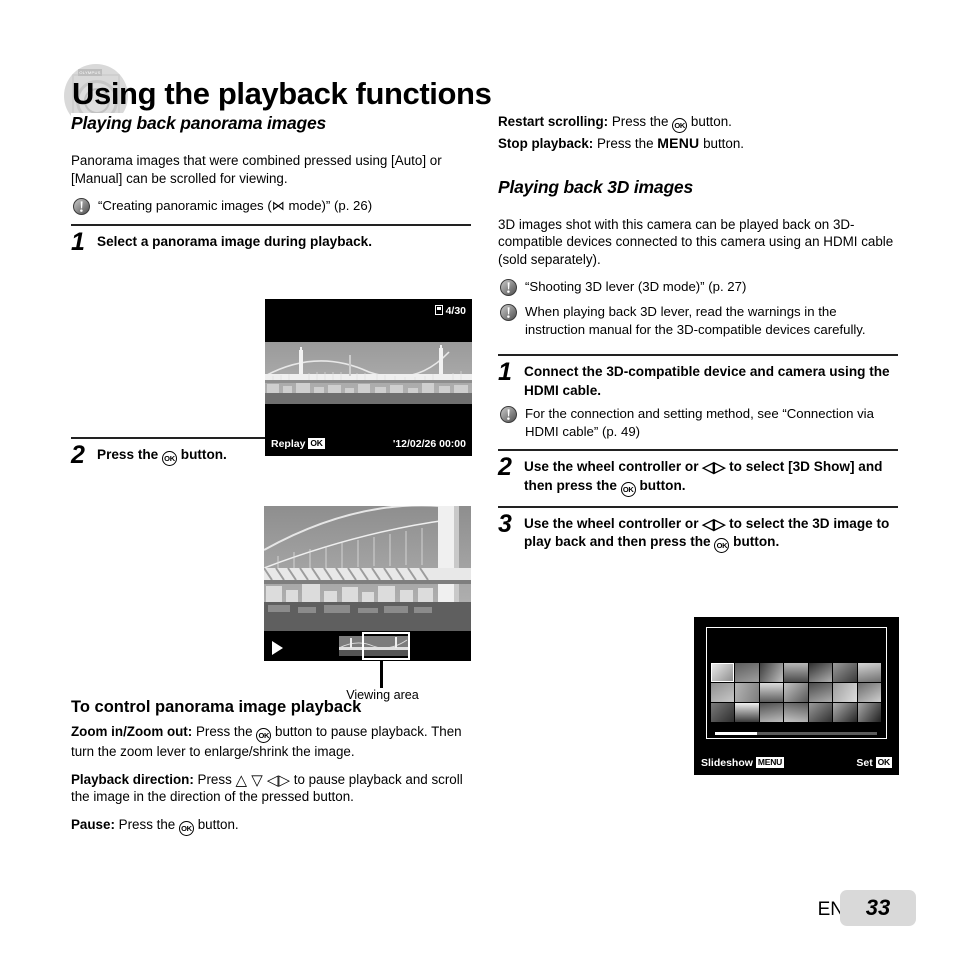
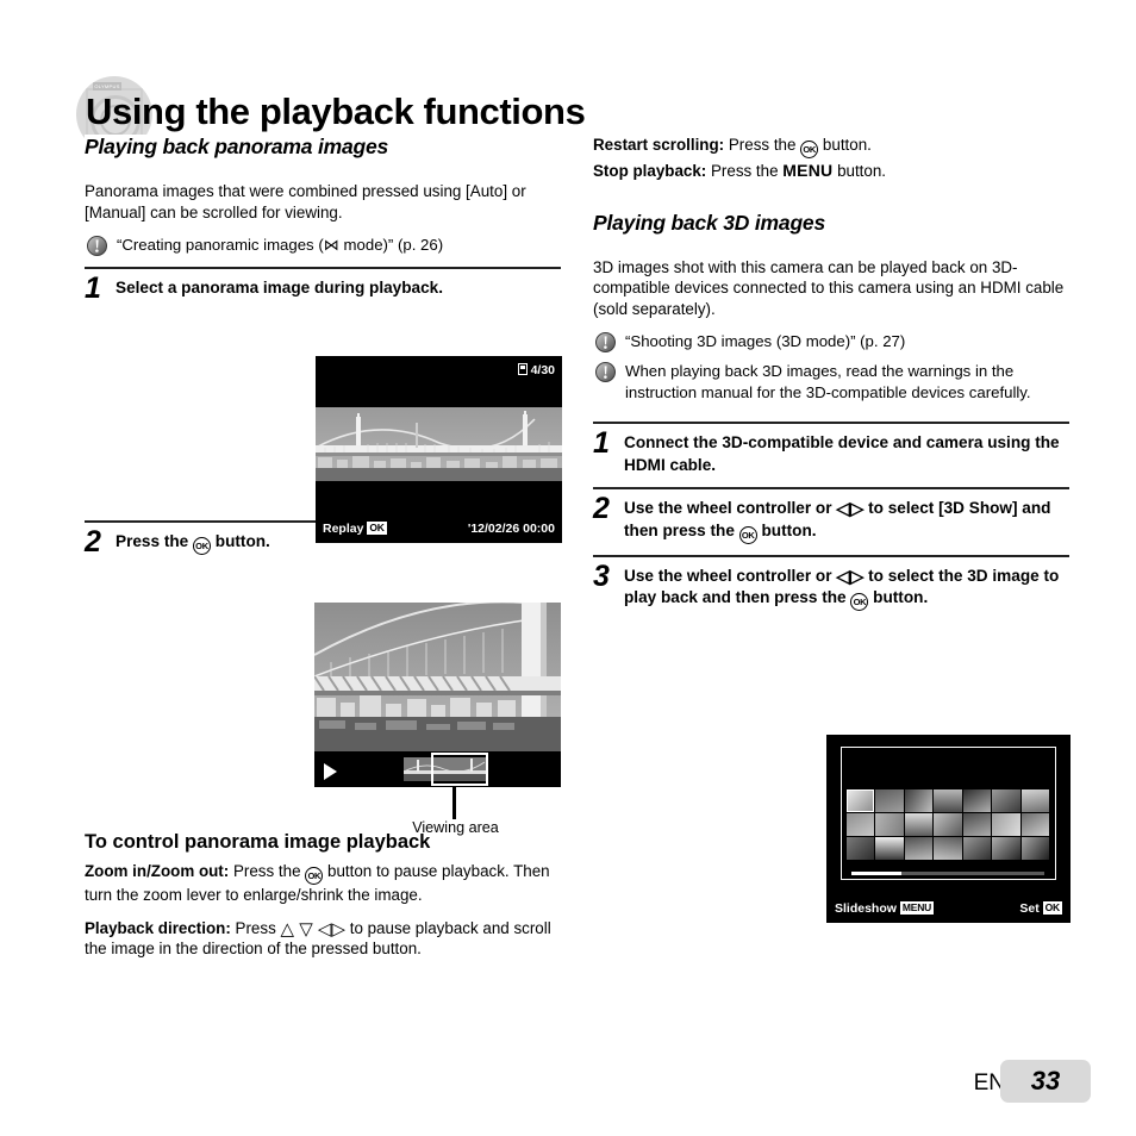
  Using the playback functions
  Playing back panorama images
  Panorama images that were combined pressed using [Auto] or [Manual] can be scrolled for viewing.
  “Creating panoramic images (⋈ mode)” (p. 26)
  1
  Select a panorama image during playback.
  2
  Press the OK button.
  To control panorama image playback
  Zoom in/Zoom out: Press the OK button to pause playback. Then turn the zoom lever to enlarge/shrink the image.
  Playback direction: Press △ ▽ ◁▷ to pause playback and scroll the image in the direction of the pressed button.
- Pause: Press the OK button.
  Restart scrolling: Press the OK button.
  Stop playback: Press the MENU button.
  Playing back 3D images
  3D images shot with this camera can be played back on 3D-compatible devices connected to this camera using an HDMI cable (sold separately).
- “Shooting 3D lever (3D mode)” (p. 27)
+ “Shooting 3D images (3D mode)” (p. 27)
- When playing back 3D lever, read the warnings in the instruction manual for the 3D-compatible devices carefully.
+ When playing back 3D images, read the warnings in the instruction manual for the 3D-compatible devices carefully.
  1
  Connect the 3D-compatible device and camera using the HDMI cable.
- For the connection and setting method, see “Connection via HDMI cable” (p. 49)
  2
  Use the wheel controller or ◁▷ to select [3D Show] and then press the OK button.
  3
  Use the wheel controller or ◁▷ to select the 3D image to play back and then press the OK button.
  4/30
  Replay OK
  '12/02/26 00:00
  Viewing area
  Slideshow MENU
  Set OK
  EN
  33
